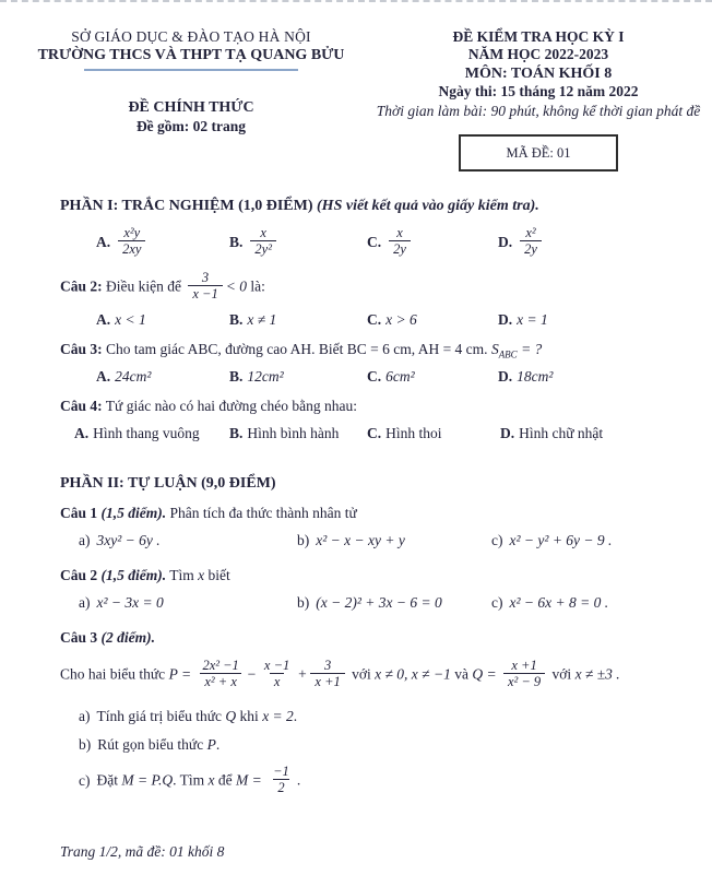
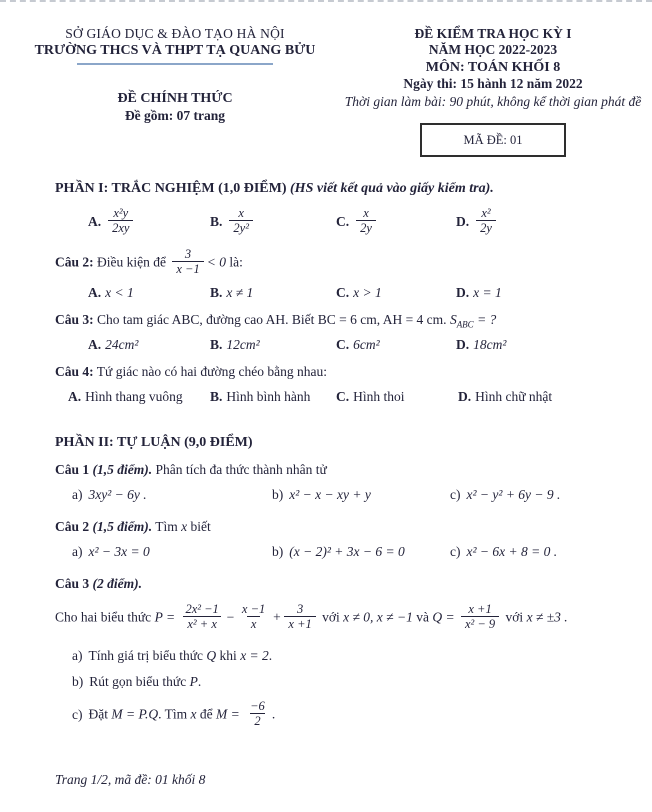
  SỞ GIÁO DỤC & ĐÀO TẠO HÀ NỘI
  TRƯỜNG THCS VÀ THPT TẠ QUANG BỬU
  ĐỀ CHÍNH THỨC
- Đề gồm: 02 trang
+ Đề gồm: 07 trang
  ĐỀ KIỂM TRA HỌC KỲ I
  NĂM HỌC 2022-2023
  MÔN: TOÁN KHỐI 8
- Ngày thi: 15 tháng 12 năm 2022
+ Ngày thi: 15 hành 12 năm 2022
  Thời gian làm bài: 90 phút, không kể thời gian phát đề
  MÃ ĐỀ: 01
  PHẦN I: TRẮC NGHIỆM (1,0 ĐIỂM) (HS viết kết quả vào giấy kiểm tra).
  A.
  x²y
  2xy
  B.
  x
  2y²
  C.
  x
  2y
  D.
  x²
  2y
  Câu 2: Điều kiện để
  3
  x −1
  < 0 là:
  A. x < 1
  B. x ≠ 1
- C. x > 6
+ C. x > 1
  D. x = 1
  Câu 3: Cho tam giác ABC, đường cao AH. Biết BC = 6 cm, AH = 4 cm. SABC = ?
  A. 24cm²
  B. 12cm²
  C. 6cm²
  D. 18cm²
  Câu 4: Tứ giác nào có hai đường chéo bằng nhau:
  A. Hình thang vuông
  B. Hình bình hành
  C. Hình thoi
  D. Hình chữ nhật
  PHẦN II: TỰ LUẬN (9,0 ĐIỂM)
  Câu 1 (1,5 điểm). Phân tích đa thức thành nhân tử
  a) 3xy² − 6y .
  b) x² − x − xy + y
  c) x² − y² + 6y − 9 .
  Câu 2 (1,5 điểm). Tìm x biết
  a) x² − 3x = 0
  b) (x − 2)² + 3x − 6 = 0
  c) x² − 6x + 8 = 0 .
  Câu 3 (2 điểm).
  Cho hai biểu thức P =
  2x² −1
  x² + x
  −
  x −1
  x
  +
  3
  x +1
  với x ≠ 0, x ≠ −1 và Q =
  x +1
  x² − 9
  với x ≠ ±3 .
  a) Tính giá trị biểu thức Q khi x = 2.
  b) Rút gọn biểu thức P.
  c) Đặt M = P.Q. Tìm x để M =
- −1
+ −6
  2
  .
  Trang 1/2, mã đề: 01 khối 8
